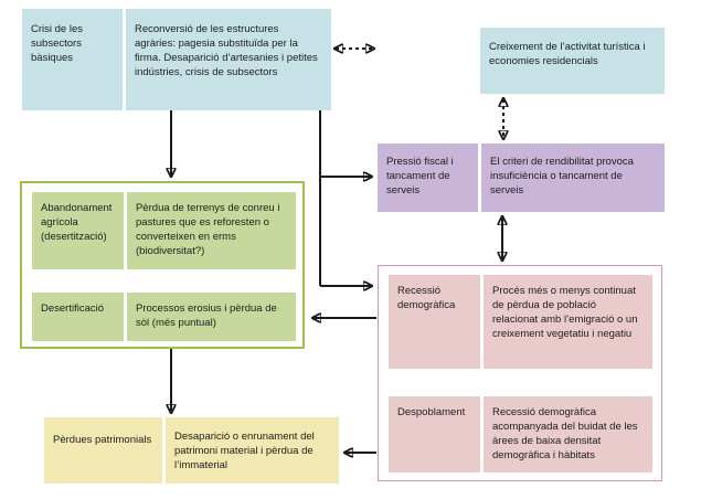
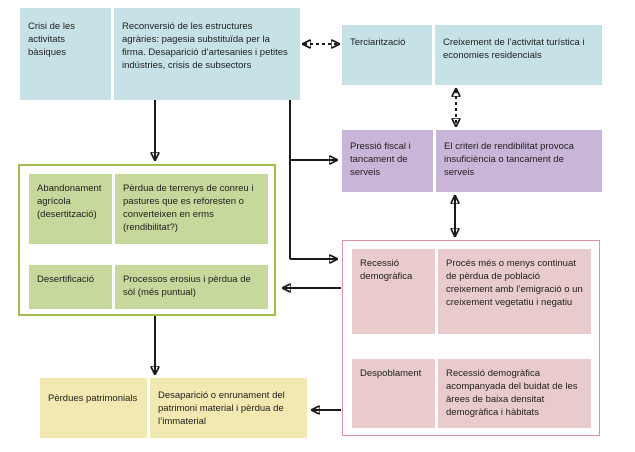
- Crisi de les subsectors bàsiques
+ Crisi de les activitats bàsiques
  Reconversió de les estructures agràries: pagesia substituïda per la firma. Desaparició d’artesanies i petites indústries, crisis de subsectors
+ Terciarització
  Creixement de l’activitat turística i economies residencials
  Pressió fiscal i tancament de serveis
  El criteri de rendibilitat provoca insuficiència o tancament de serveis
  Abandonament agrícola (desertització)
- Pèrdua de terrenys de conreu i pastures que es reforesten o converteixen en erms (biodiversitat?)
+ Pèrdua de terrenys de conreu i pastures que es reforesten o converteixen en erms (rendibilitat?)
  Desertificació
  Processos erosius i pèrdua de sòl (més puntual)
  Recessió demogràfica
- Procés més o menys continuat de pèrdua de població relacionat amb l’emigració o un creixement vegetatiu i negatiu
+ Procés més o menys continuat de pèrdua de població creixement amb l’emigració o un creixement vegetatiu i negatiu
  Despoblament
  Recessió demogràfica acompanyada del buidat de les àrees de baixa densitat demogràfica i hàbitats
  Pèrdues patrimonials
  Desaparició o enrunament del patrimoni material i pèrdua de l’immaterial
